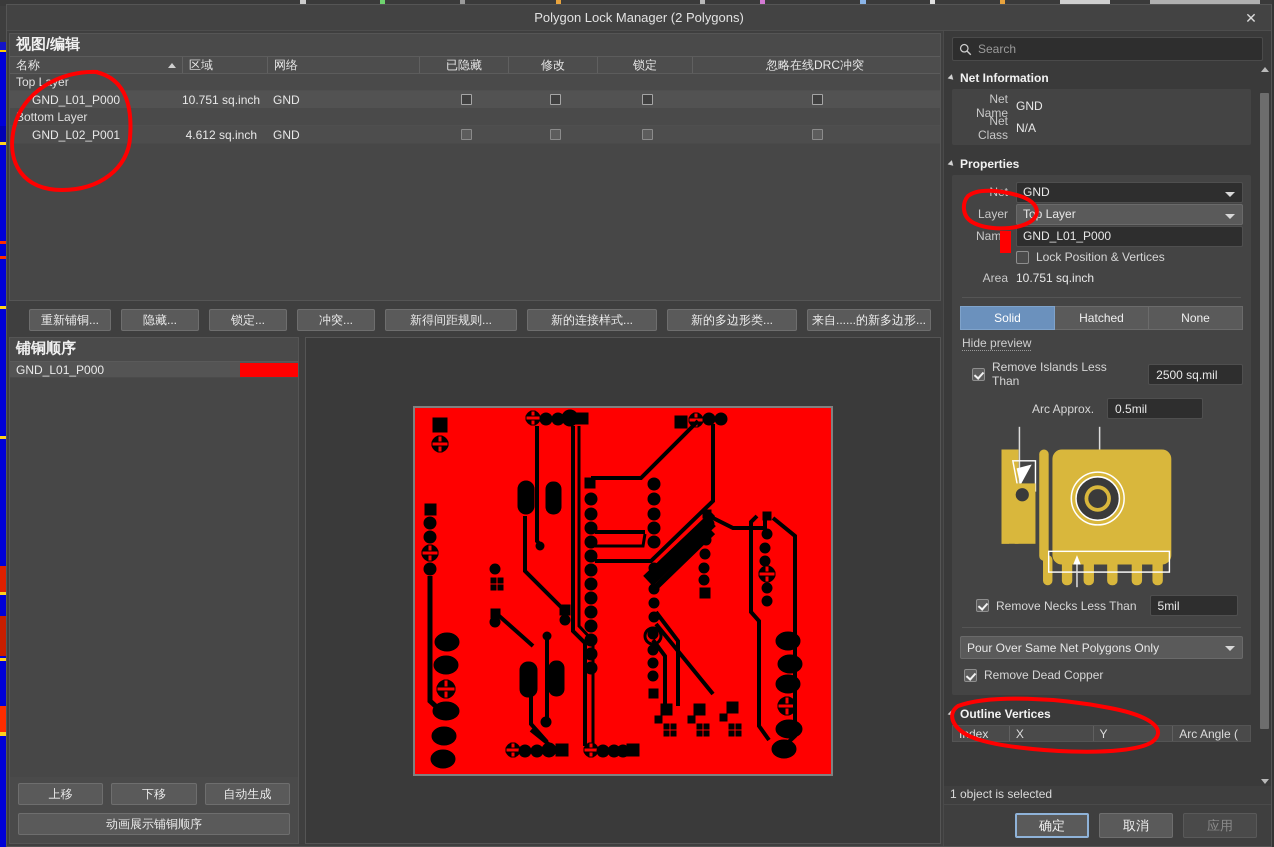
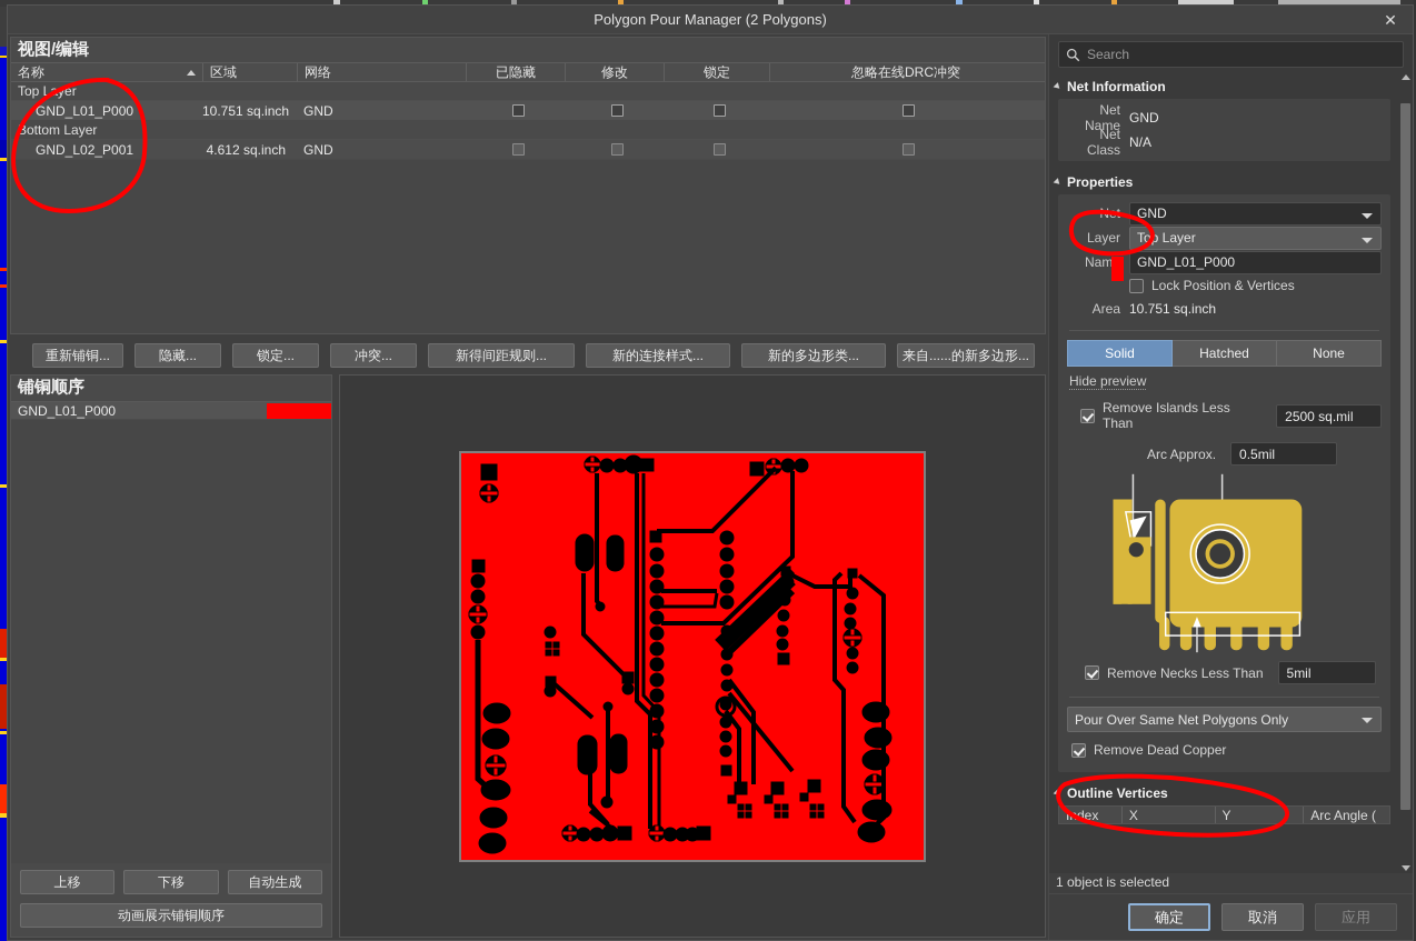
- Polygon Lock Manager (2 Polygons)
+ Polygon Pour Manager (2 Polygons)
  ✕
  视图/编辑
  名称
  区域
  网络
  已隐藏
  修改
  锁定
  忽略在线DRC冲突
  Top Ler
  GND_L01_P000
  10.751 sq.inch
  GND
  Bottom Layer
  GND_L02_P001
  4.612 sq.inch
  GND
  重新铺铜...
  隐藏...
  锁定...
  冲突...
  新得间距规则...
  新的连接样式...
  新的多边形类...
  来自......的新多边形...
  铺铜顺序
  GND_L01_P000
  上移
  下移
  自动生成
  动画展示铺铜顺序
  Search
  Net Information
  Net Name
  GND
  Net Class
  N/A
  Properties
  GND
  Layer
  Top Layer
  Nam
  GND_L01_P000
  Lock Position & Vertices
  Area
  10.751 sq.inch
  Solid
  Hatched
  None
  Hide preview
  Remove Islands Less Than
  2500 sq.mil
  Arc Approx.
  0.5mil
  Remove Necks Less Than
  5mil
  Pour Over Same Net Polygons Only
  Remove Dead Copper
  Outline Vertices
  Idex
  X
  Y
  Arc Angle (
  1 object is selected
  确定
  取消
  应用
